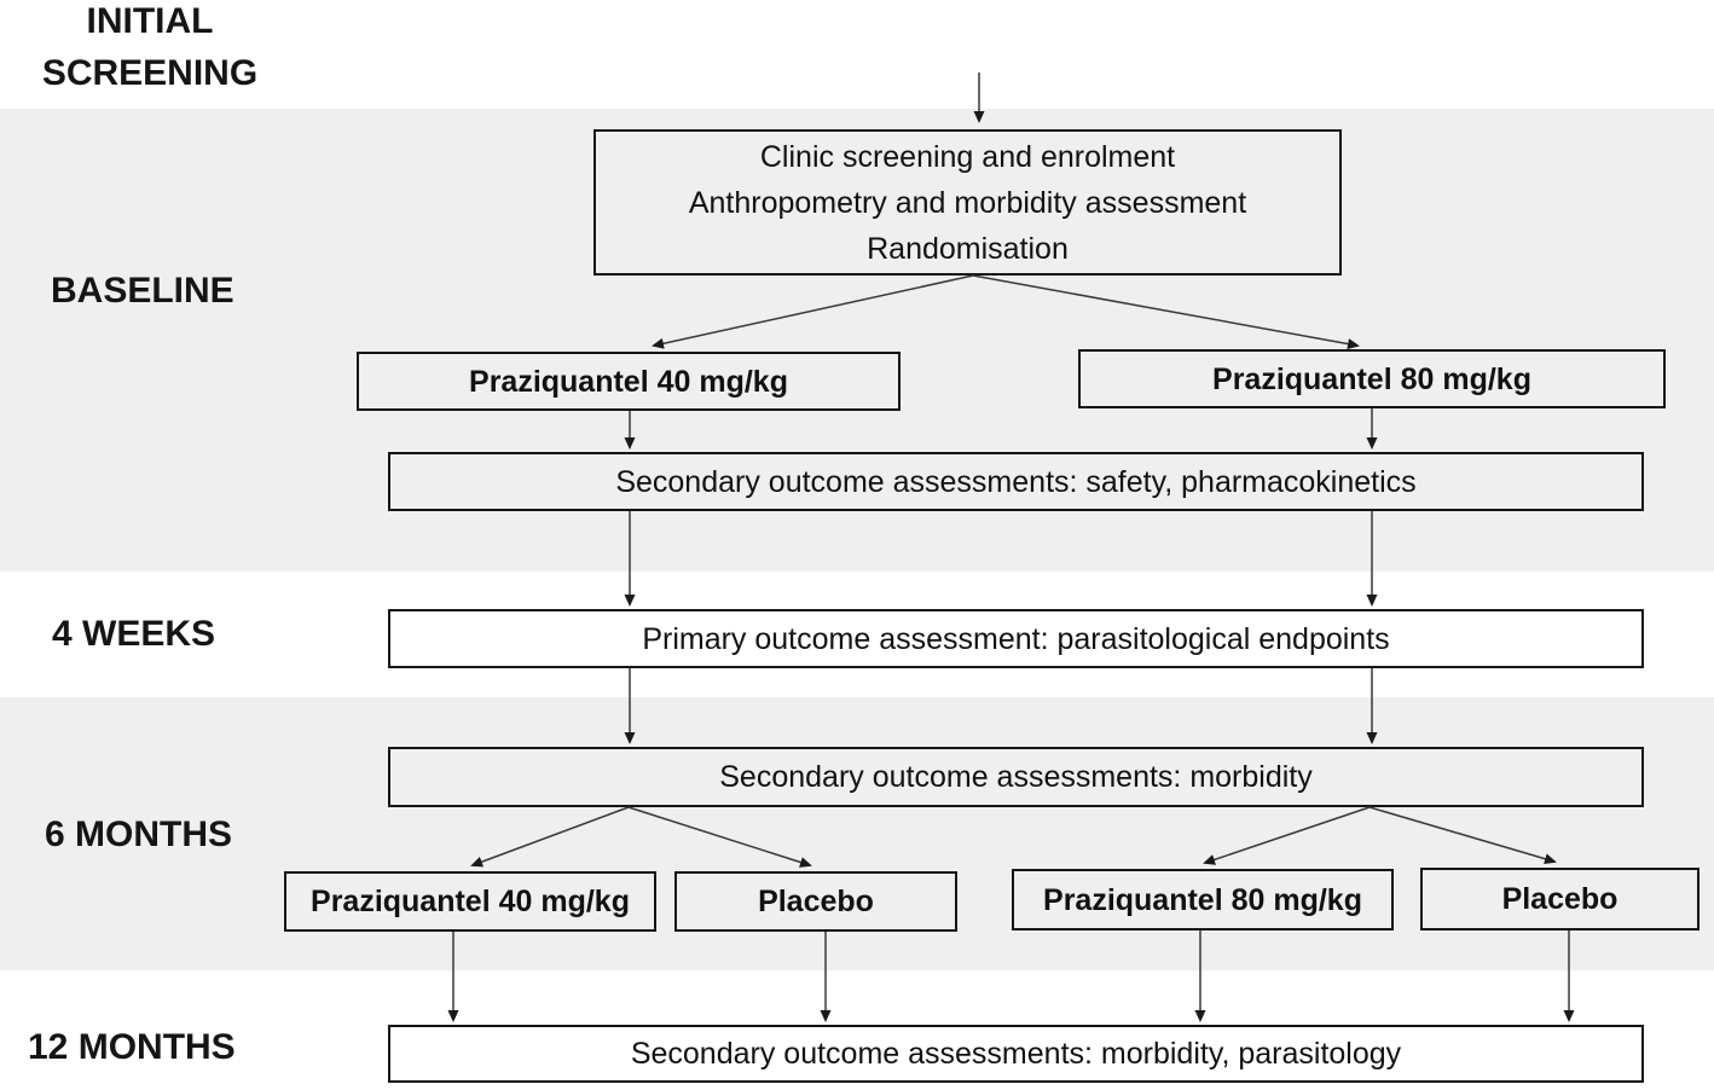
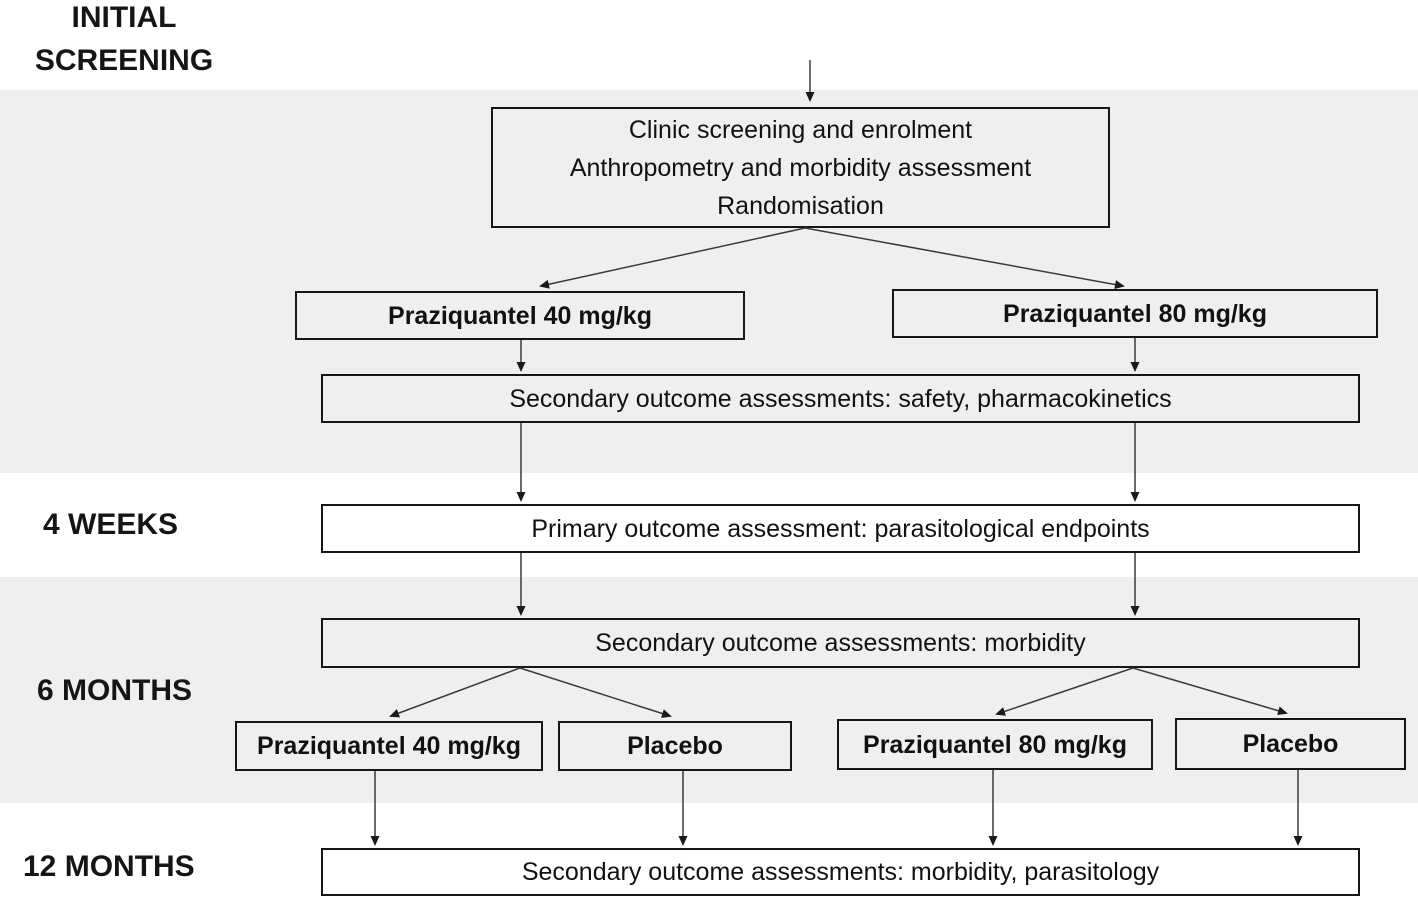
  INITIAL
  SCREENING
- BASELINE
  4 WEEKS
  6 MONTHS
  12 MONTHS
  Clinic screening and enrolment
  Anthropometry and morbidity assessment
  Randomisation
  Praziquantel 40 mg/kg
  Praziquantel 80 mg/kg
  Secondary outcome assessments: safety, pharmacokinetics
  Primary outcome assessment: parasitological endpoints
  Secondary outcome assessments: morbidity
  Praziquantel 40 mg/kg
  Placebo
  Praziquantel 80 mg/kg
  Placebo
  Secondary outcome assessments: morbidity, parasitology
